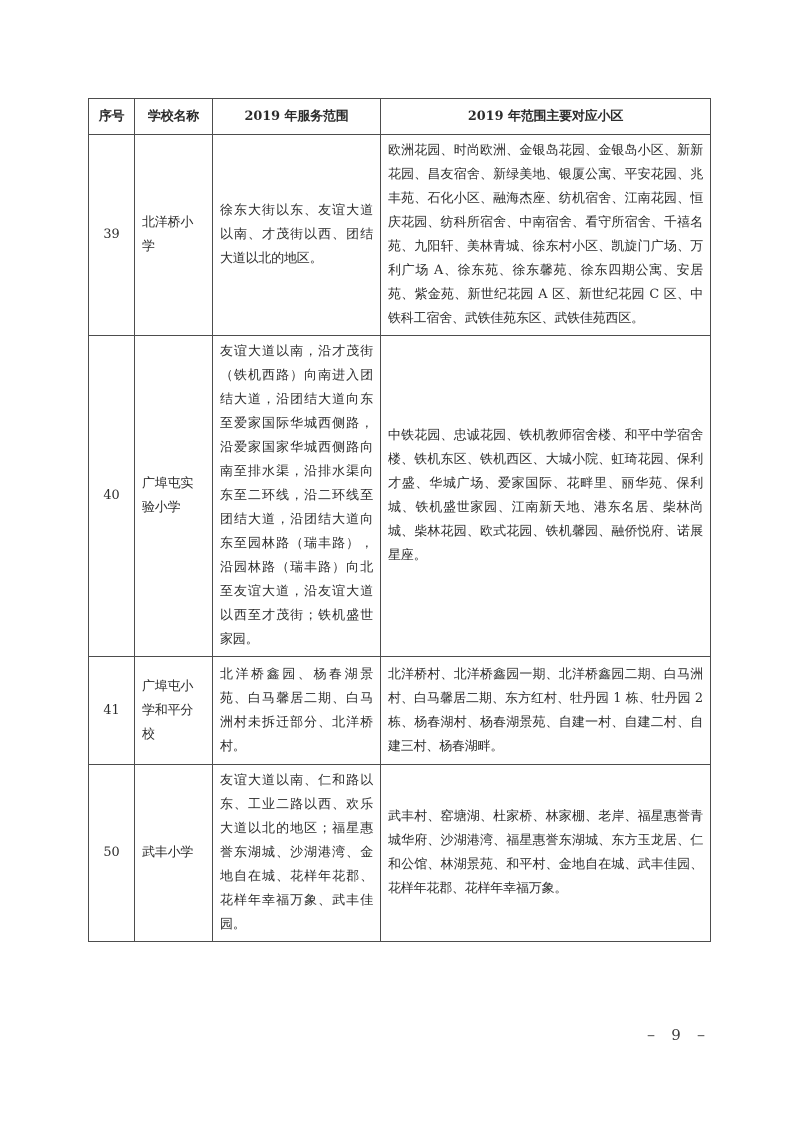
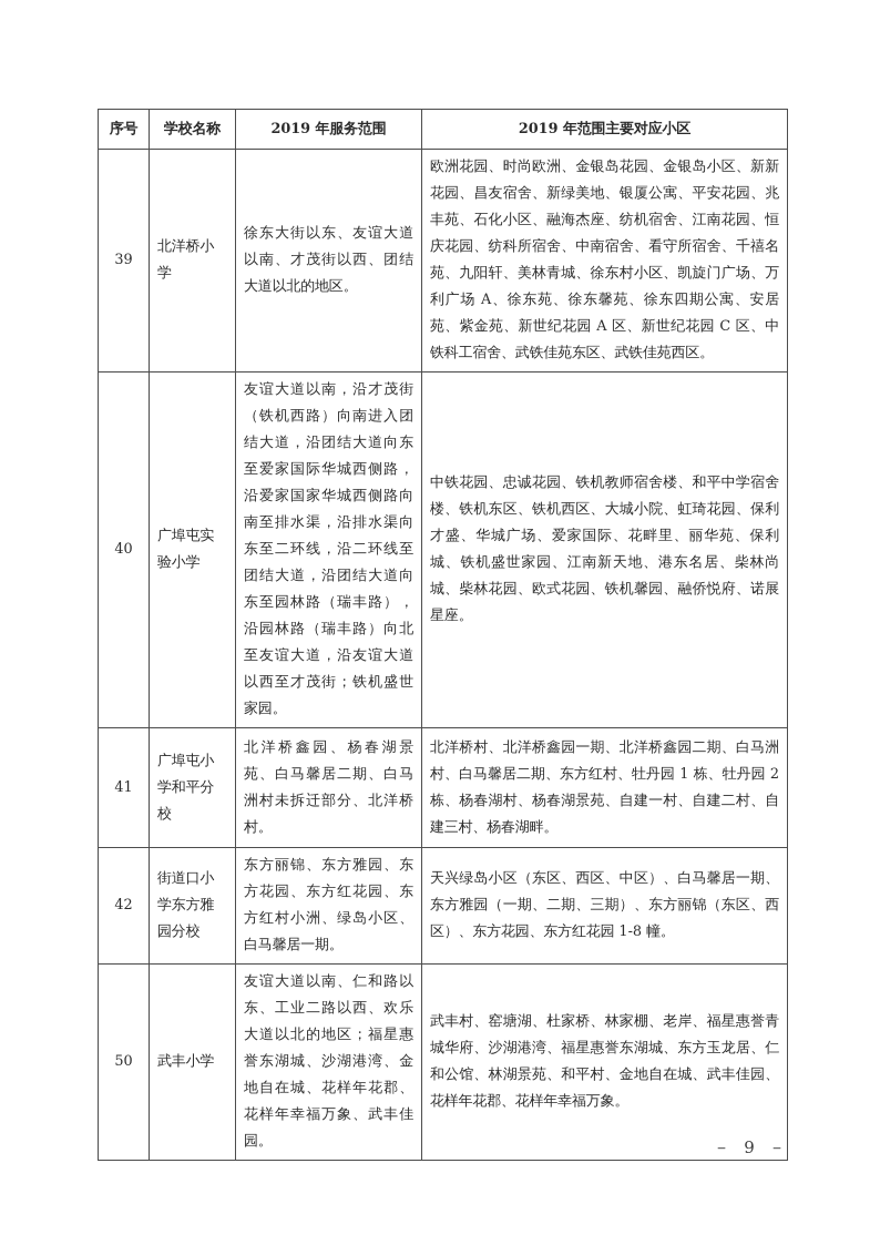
  序号	学校名称	2019 年服务范围	2019 年范围主要对应小区
  39	北洋桥小学	徐东大街以东、友谊大道以南、才茂街以西、团结大道以北的地区。	欧洲花园、时尚欧洲、金银岛花园、金银岛小区、新新花园、昌友宿舍、新绿美地、银厦公寓、平安花园、兆丰苑、石化小区、融海杰座、纺机宿舍、江南花园、恒庆花园、纺科所宿舍、中南宿舍、看守所宿舍、千禧名苑、九阳轩、美林青城、徐东村小区、凯旋门广场、万利广场 A、徐东苑、徐东馨苑、徐东四期公寓、安居苑、紫金苑、新世纪花园 A 区、新世纪花园 C 区、中铁科工宿舍、武铁佳苑东区、武铁佳苑西区。
  40	广埠屯实验小学	友谊大道以南，沿才茂街（铁机西路）向南进入团结大道，沿团结大道向东至爱家国际华城西侧路，沿爱家国家华城西侧路向南至排水渠，沿排水渠向东至二环线，沿二环线至团结大道，沿团结大道向东至园林路（瑞丰路），沿园林路（瑞丰路）向北至友谊大道，沿友谊大道以西至才茂街；铁机盛世家园。	中铁花园、忠诚花园、铁机教师宿舍楼、和平中学宿舍楼、铁机东区、铁机西区、大城小院、虹琦花园、保利才盛、华城广场、爱家国际、花畔里、丽华苑、保利城、铁机盛世家园、江南新天地、港东名居、柴林尚城、柴林花园、欧式花园、铁机馨园、融侨悦府、诺展星座。
  41	广埠屯小学和平分校	北洋桥鑫园、杨春湖景苑、白马馨居二期、白马洲村未拆迁部分、北洋桥村。	北洋桥村、北洋桥鑫园一期、北洋桥鑫园二期、白马洲村、白马馨居二期、东方红村、牡丹园 1 栋、牡丹园 2 栋、杨春湖村、杨春湖景苑、自建一村、自建二村、自建三村、杨春湖畔。
+ 42	街道口小学东方雅园分校	东方丽锦、东方雅园、东方花园、东方红花园、东方红村小洲、绿岛小区、白马馨居一期。	天兴绿岛小区（东区、西区、中区）、白马馨居一期、东方雅园（一期、二期、三期）、东方丽锦（东区、西区）、东方花园、东方红花园 1-8 幢。
  50	武丰小学	友谊大道以南、仁和路以东、工业二路以西、欢乐大道以北的地区；福星惠誉东湖城、沙湖港湾、金地自在城、花样年花郡、花样年幸福万象、武丰佳园。	武丰村、窑塘湖、杜家桥、林家棚、老岸、福星惠誉青城华府、沙湖港湾、福星惠誉东湖城、东方玉龙居、仁和公馆、林湖景苑、和平村、金地自在城、武丰佳园、花样年花郡、花样年幸福万象。
  － 9 －
